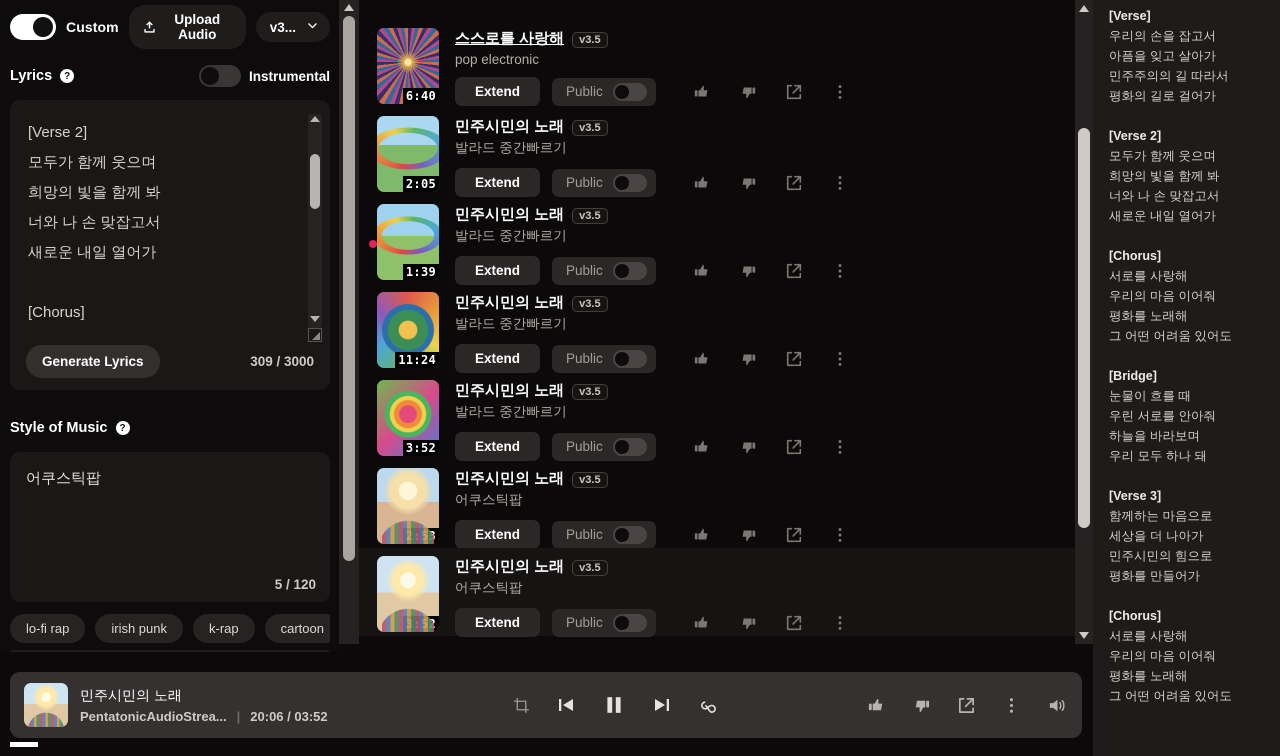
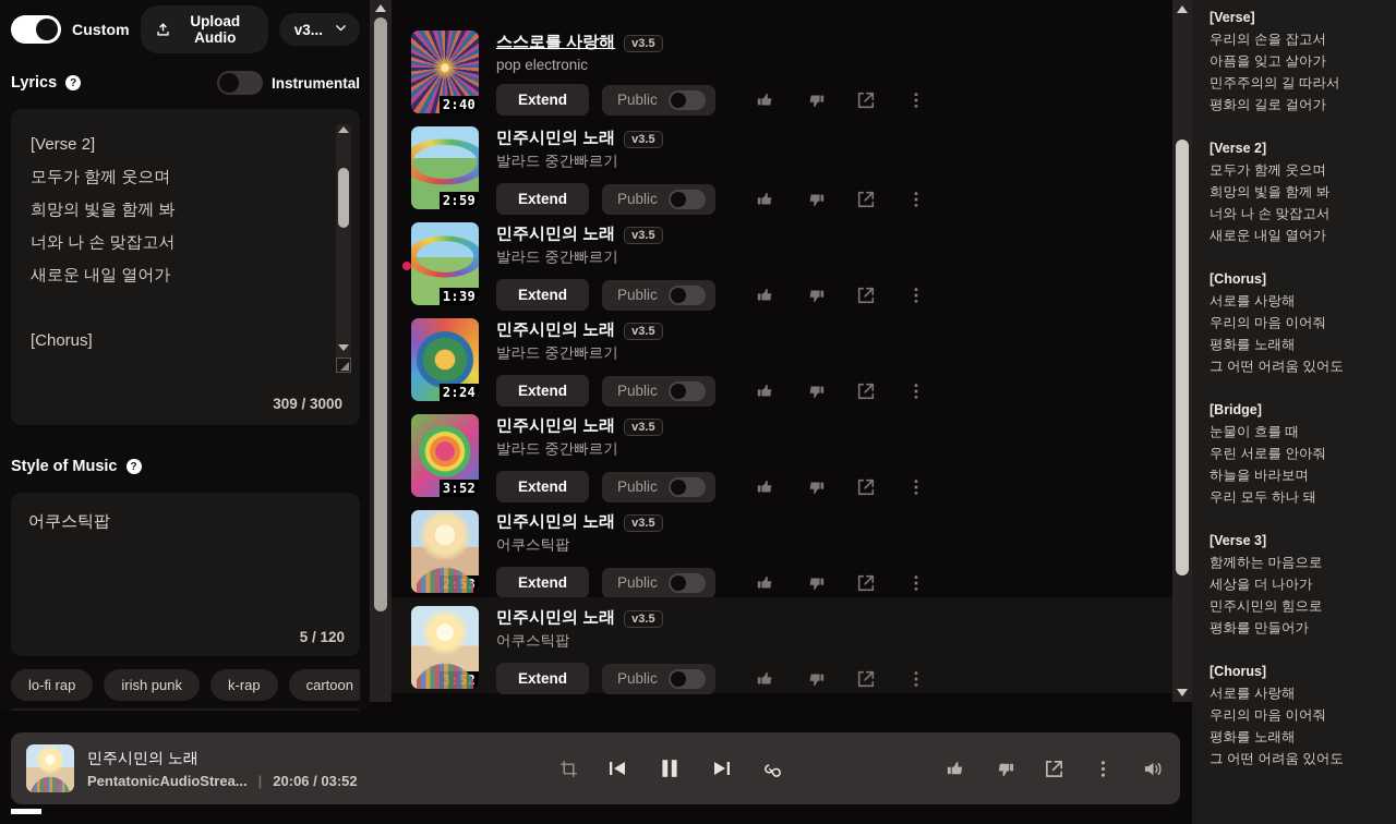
  Custom
  Upload Audio
  v3...
  Lyrics
  ?
  Instrumental
  [Verse 2]
  모두가 함께 웃으며
  희망의 빛을 함께 봐
  너와 나 손 맞잡고서
  새로운 내일 열어가
  [Chorus]
- Generate Lyrics
  309 / 3000
  Style of Music
  ?
  어쿠스틱팝
  5 / 120
  lo-fi rap
  irish punk
  k-rap
  cartoon
- 6:40
+ 2:40
  스스로를 사랑해
  v3.5
  pop electronic
  Extend
  Public
- 2:05
+ 2:59
  민주시민의 노래
  v3.5
  발라드 중간빠르기
  Extend
  Public
  1:39
  민주시민의 노래
  v3.5
  발라드 중간빠르기
  Extend
  Public
- 11:24
+ 2:24
  민주시민의 노래
  v3.5
  발라드 중간빠르기
  Extend
  Public
  3:52
  민주시민의 노래
  v3.5
  발라드 중간빠르기
  Extend
  Public
  민주시민의 노래
  v3.5
  어쿠스틱팝
  Extend
  Public
  민주시민의 노래
  v3.5
  어쿠스틱팝
  Extend
  Public
  [Verse]
  우리의 손을 잡고서
  아픔을 잊고 살아가
  민주주의의 길 따라서
  평화의 길로 걸어가
  [Verse 2]
  모두가 함께 웃으며
  희망의 빛을 함께 봐
  너와 나 손 맞잡고서
  새로운 내일 열어가
  [Chorus]
  서로를 사랑해
  우리의 마음 이어줘
  평화를 노래해
  그 어떤 어려움 있어도
  [Bridge]
  눈물이 흐를 때
  우린 서로를 안아줘
  하늘을 바라보며
  우리 모두 하나 돼
  [Verse 3]
  함께하는 마음으로
  세상을 더 나아가
  민주시민의 힘으로
  평화를 만들어가
  [Chorus]
  서로를 사랑해
  우리의 마음 이어줘
  평화를 노래해
  그 어떤 어려움 있어도
  민주시민의 노래
  PentatonicAudioStrea...
  |
  20:06 / 03:52
